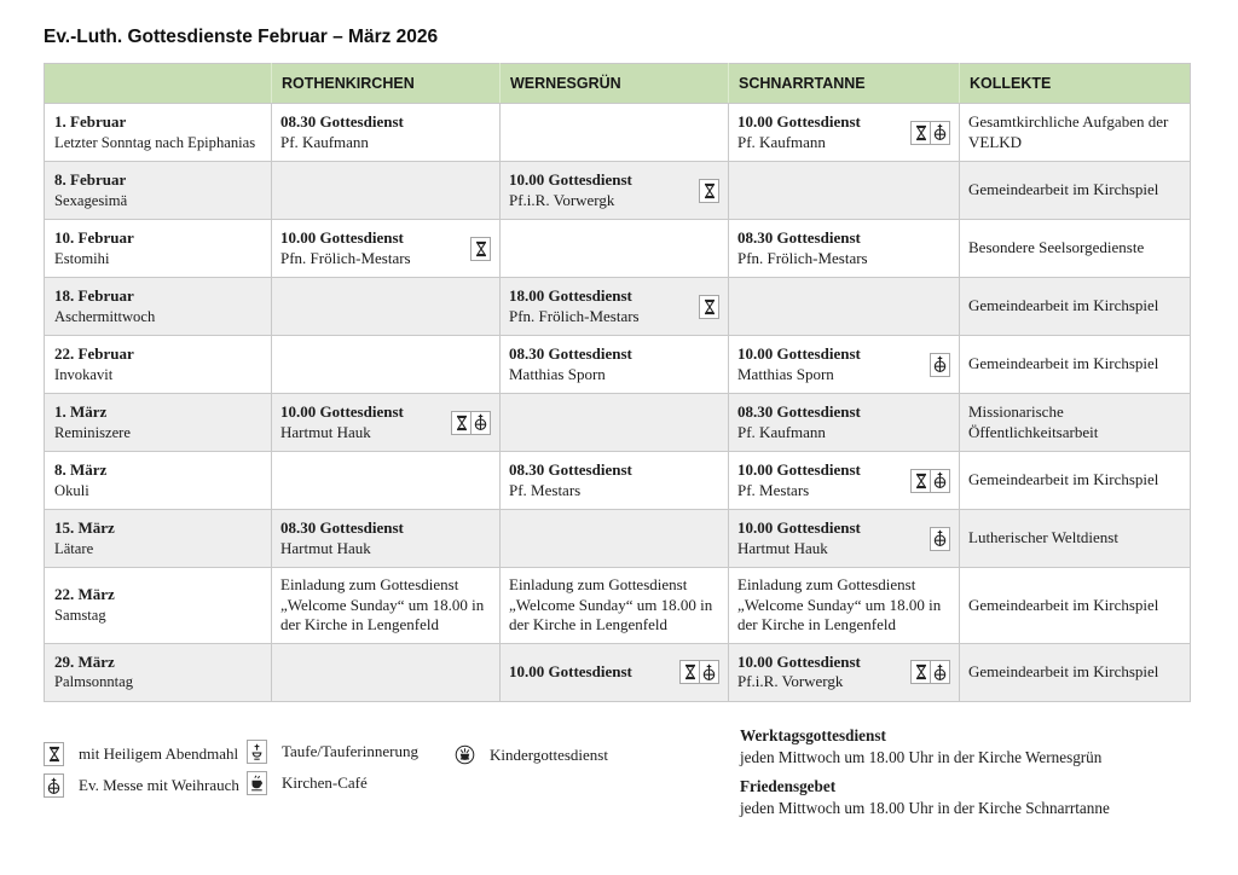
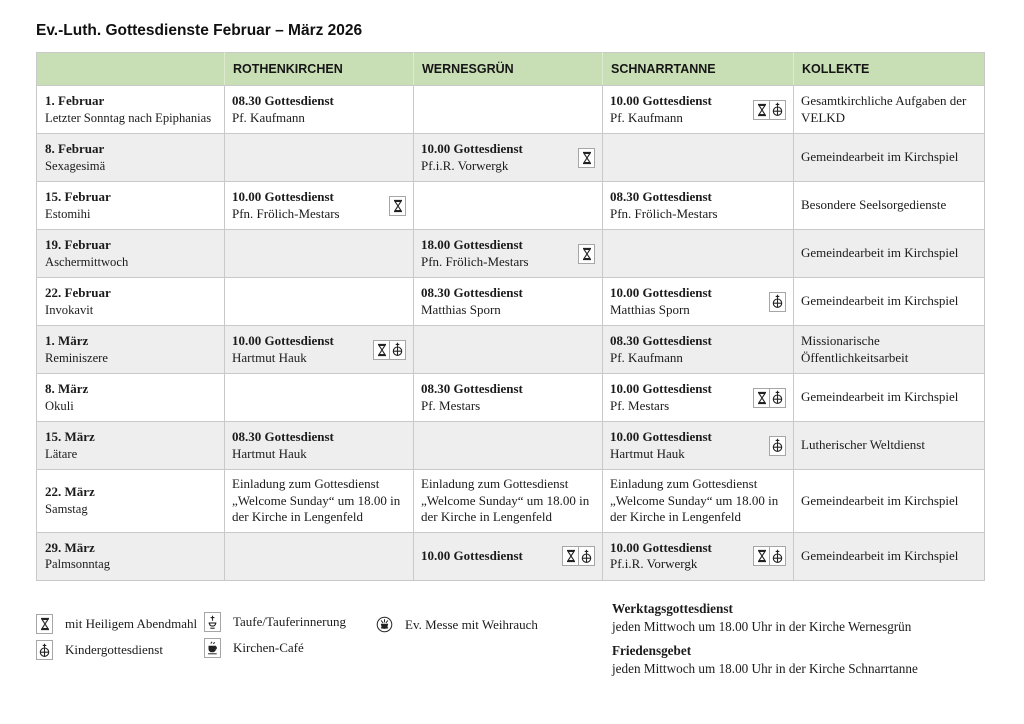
  Ev.-Luth. Gottesdienste Februar – März 2026
  	ROTHENKIRCHEN	WERNESGRÜN	SCHNARRTANNE	KOLLEKTE
  1. Februar Letzter Sonntag nach Epiphanias	08.30 GottesdienstPf. Kaufmann		10.00 GottesdienstPf. Kaufmann	Gesamtkirchliche Aufgaben der VELKD
  8. Februar Sexagesimä		10.00 GottesdienstPf.i.R. Vorwergk		Gemeindearbeit im Kirchspiel
- 10. Februar Estomihi	10.00 GottesdienstPfn. Frölich-Mestars		08.30 GottesdienstPfn. Frölich-Mestars	Besondere Seelsorgedienste
+ 15. Februar Estomihi	10.00 GottesdienstPfn. Frölich-Mestars		08.30 GottesdienstPfn. Frölich-Mestars	Besondere Seelsorgedienste
- 18. Februar Aschermittwoch		18.00 GottesdienstPfn. Frölich-Mestars		Gemeindearbeit im Kirchspiel
+ 19. Februar Aschermittwoch		18.00 GottesdienstPfn. Frölich-Mestars		Gemeindearbeit im Kirchspiel
  22. Februar Invokavit		08.30 GottesdienstMatthias Sporn	10.00 GottesdienstMatthias Sporn	Gemeindearbeit im Kirchspiel
  1. März Reminiszere	10.00 GottesdienstHartmut Hauk		08.30 GottesdienstPf. Kaufmann	Missionarische Öffentlichkeitsarbeit
  8. März Okuli		08.30 GottesdienstPf. Mestars	10.00 GottesdienstPf. Mestars	Gemeindearbeit im Kirchspiel
  15. März Lätare	08.30 GottesdienstHartmut Hauk		10.00 GottesdienstHartmut Hauk	Lutherischer Weltdienst
  22. März Samstag	Einladung zum Gottesdienst „Welcome Sunday“ um 18.00 in der Kirche in Lengenfeld	Einladung zum Gottesdienst „Welcome Sunday“ um 18.00 in der Kirche in Lengenfeld	Einladung zum Gottesdienst „Welcome Sunday“ um 18.00 in der Kirche in Lengenfeld	Gemeindearbeit im Kirchspiel
  29. März Palmsonntag		10.00 Gottesdienst	10.00 GottesdienstPf.i.R. Vorwergk	Gemeindearbeit im Kirchspiel
  mit Heiligem Abendmahl
- Ev. Messe mit Weihrauch
+ Kindergottesdienst
  Taufe/Tauferinnerung
  Kirchen-Café
- Kindergottesdienst
+ Ev. Messe mit Weihrauch
  Werktagsgottesdienst
  jeden Mittwoch um 18.00 Uhr in der Kirche Wernesgrün
  Friedensgebet
  jeden Mittwoch um 18.00 Uhr in der Kirche Schnarrtanne
